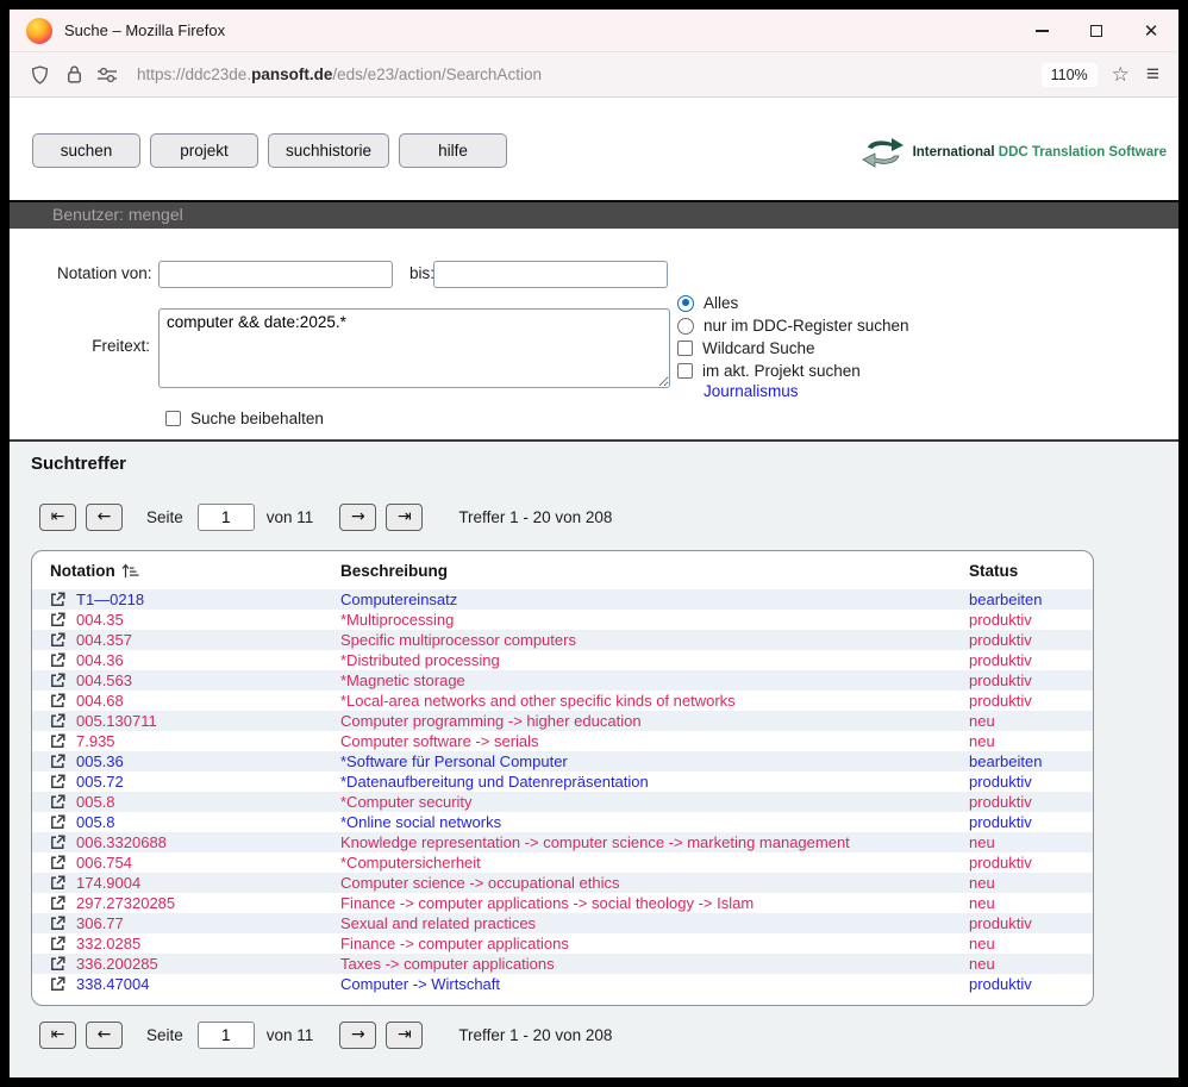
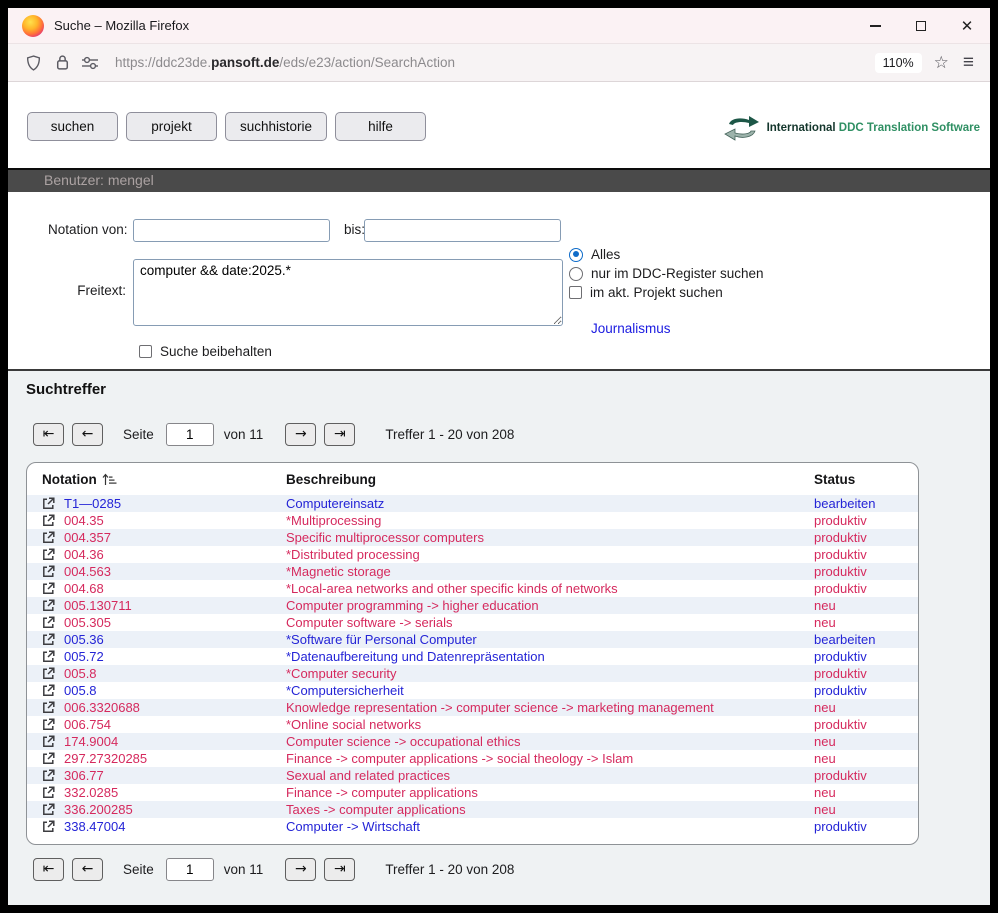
  Suche – Mozilla Firefox
  ✕
  https://ddc23de.pansoft.de/eds/e23/action/SearchAction
  110%
  ☆
  ≡
  suchen
  projekt
  suchhistorie
  hilfe
  International DDC Translation Software
  Benutzer: mengel
  Notation von:
  bis
  Freitext:
  computer && date:2025.*
  Alles
  nur im DDC-Register suchen
- Wildcard Suche
  im akt. Projekt suchen
  Journalismus
  Suche beibehalten
  Suchtreffer
  ⇤
  ←
  Seite
  1
  von 11
  →
  ⇥
  Treffer 1 - 20 von 208
  Notation
  Beschreibung
  Status
- T1—0218
+ T1—0285
  Computereinsatz
  bearbeiten
  004.35
  *Multiprocessing
  produktiv
  004.357
  Specific multiprocessor computers
  produktiv
  004.36
  *Distributed processing
  produktiv
  004.563
  *Magnetic storage
  produktiv
  004.68
  *Local-area networks and other specific kinds of networks
  produktiv
  005.130711
  Computer programming -> higher education
  neu
- 7.935
+ 005.305
  Computer software -> serials
  neu
  005.36
  *Software für Personal Computer
  bearbeiten
  005.72
  *Datenaufbereitung und Datenrepräsentation
  produktiv
  005.8
  *Computer security
  produktiv
  005.8
- *Online social networks
+ *Computersicherheit
  produktiv
  006.3320688
  Knowledge representation -> computer science -> marketing management
  neu
  006.754
- *Computersicherheit
+ *Online social networks
  produktiv
  174.9004
  Computer science -> occupational ethics
  neu
  297.27320285
  Finance -> computer applications -> social theology -> Islam
  neu
  306.77
  Sexual and related practices
  produktiv
  332.0285
  Finance -> computer applications
  neu
  336.200285
  Taxes -> computer applications
  neu
  338.47004
  Computer -> Wirtschaft
  produktiv
  ⇤
  ←
  Seite
  1
  von 11
  →
  ⇥
  Treffer 1 - 20 von 208
